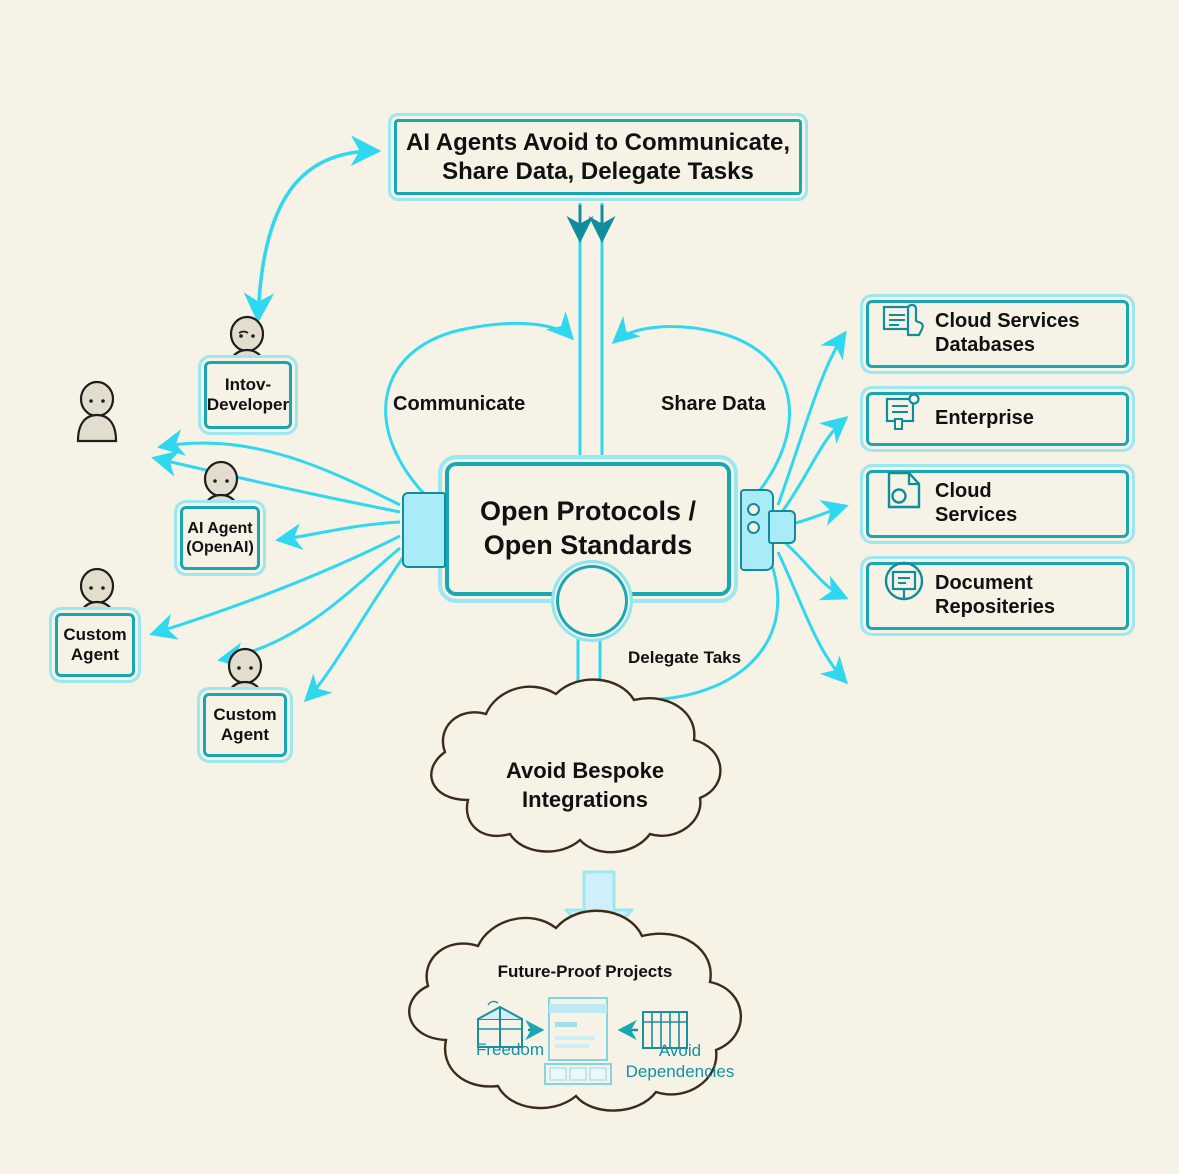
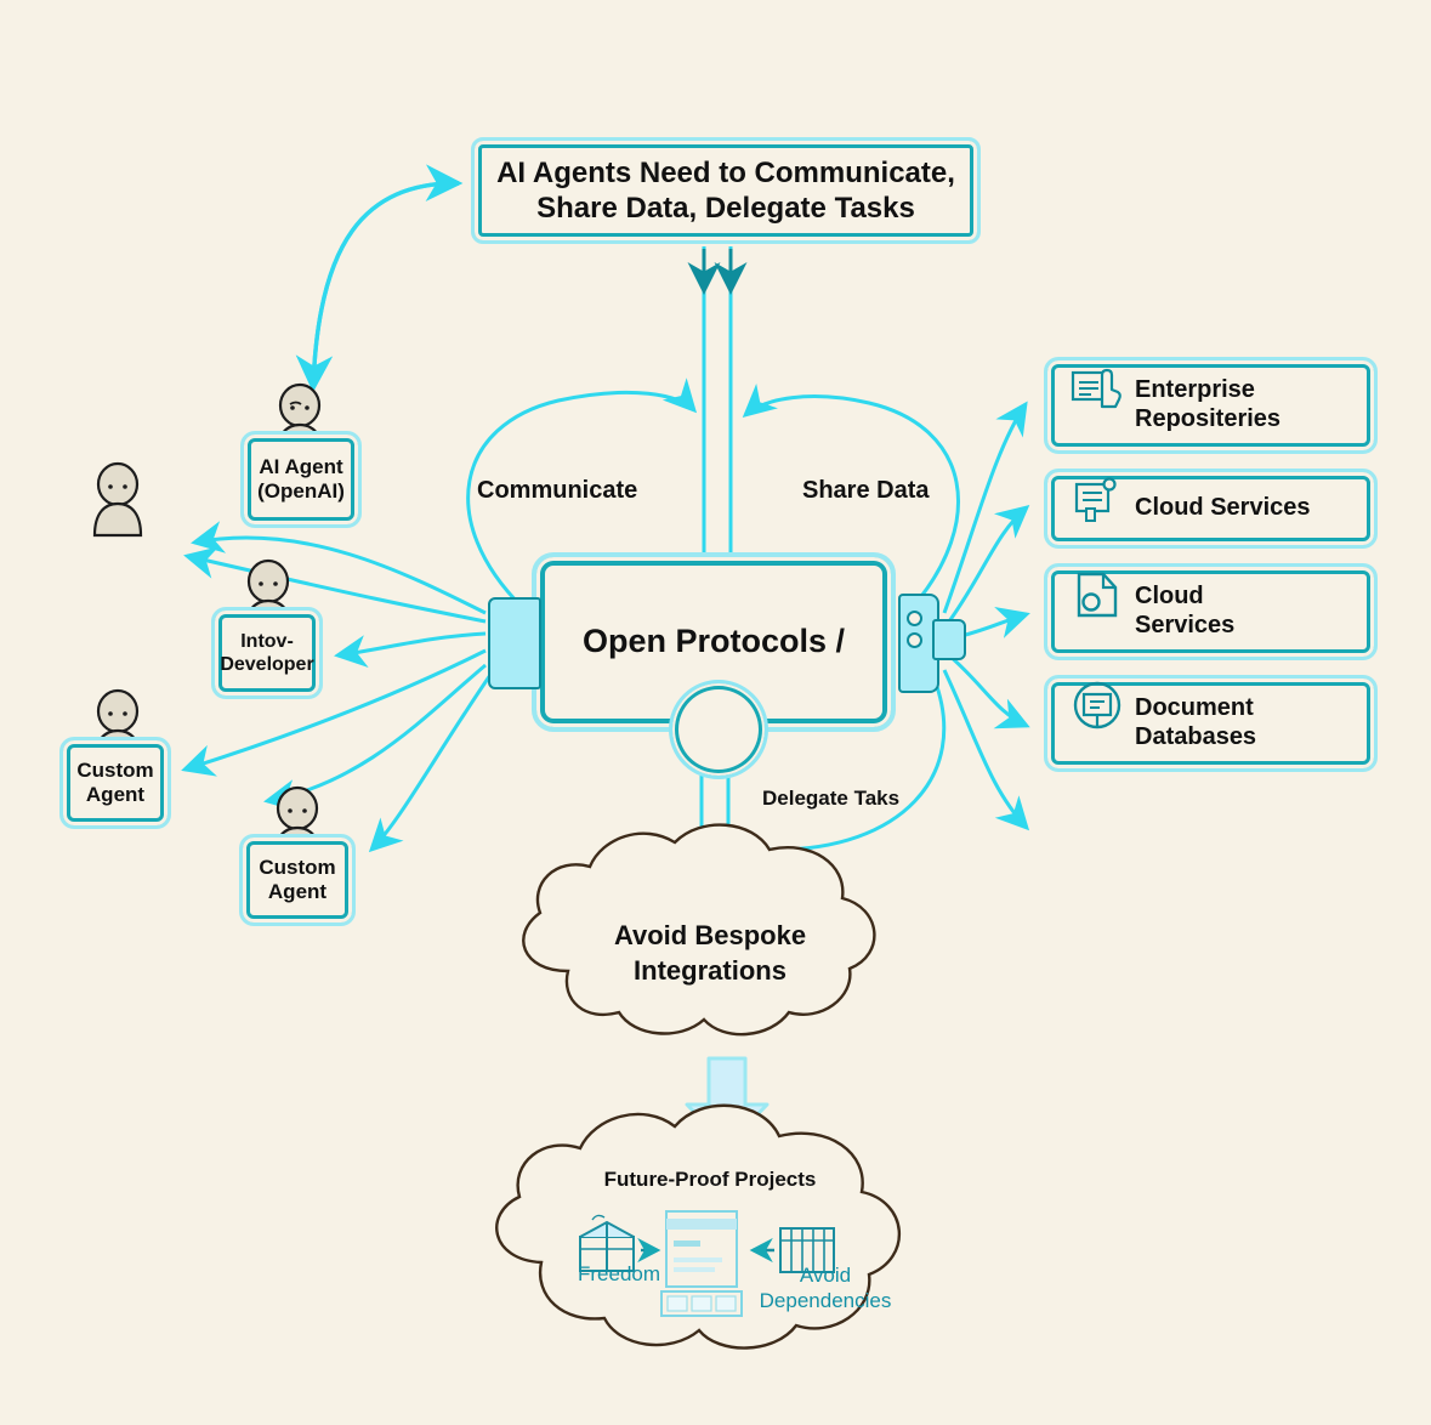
- AI Agents Avoid to Communicate,
+ AI Agents Need to Communicate,
  Share Data, Delegate Tasks
  Open Protocols /
- Open Standards
- Intov-
+ AI Agent
- Developer
+ (OpenAI)
- AI Agent
+ Intov-
- (OpenAI)
+ Developer
  Custom
  Agent
  Custom
  Agent
- Cloud Services
+ Enterprise
- Databases
+ Repositeries
- Enterprise
+ Cloud Services
  Cloud
  Services
  Document
- Repositeries
+ Databases
  Communicate
  Share Data
  Delegate Taks
  Avoid Bespoke
  Integrations
  Future-Proof Projects
  Freedom
  Avoid
  Dependencies
